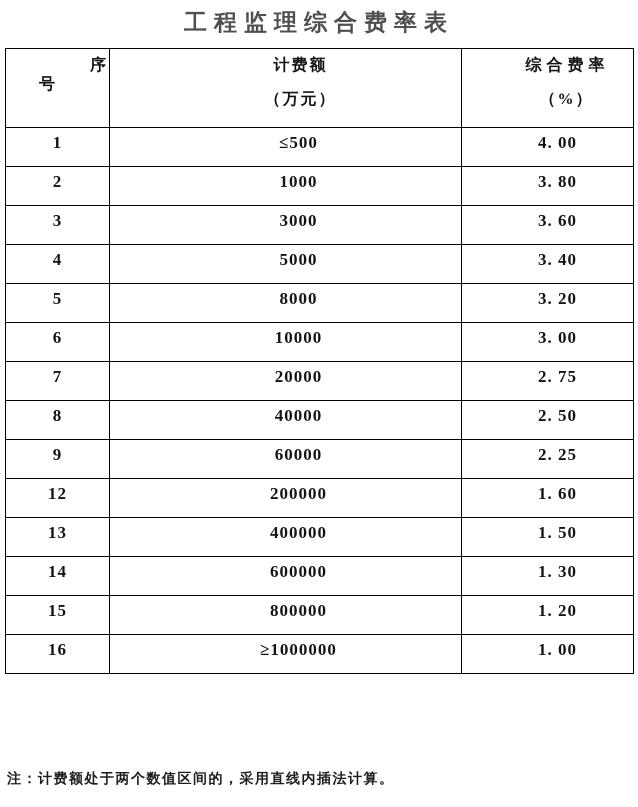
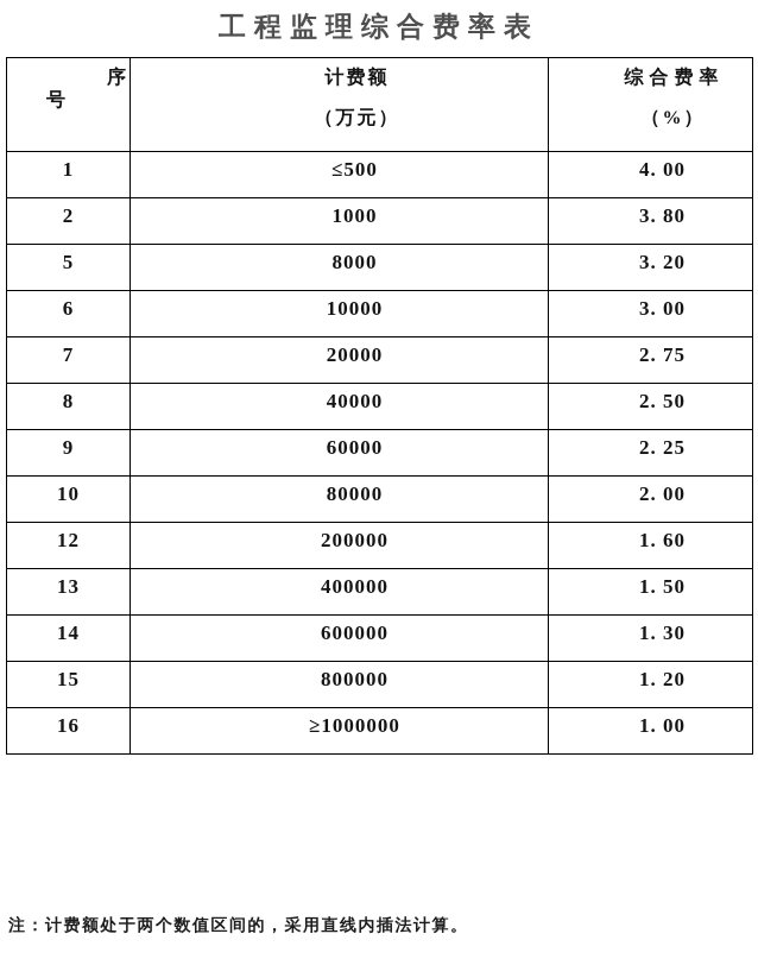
  工程监理综合费率表
  序 号	计费额 （万元）	综合费率 （%）
  1	≤500	4. 00
  2	1000	3. 80
- 3	3000	3. 60
- 4	5000	3. 40
  5	8000	3. 20
  6	10000	3. 00
  7	20000	2. 75
  8	40000	2. 50
  9	60000	2. 25
+ 10	80000	2. 00
  12	200000	1. 60
  13	400000	1. 50
  14	600000	1. 30
  15	800000	1. 20
  16	≥1000000	1. 00
  注：计费额处于两个数值区间的，采用直线内插法计算。
